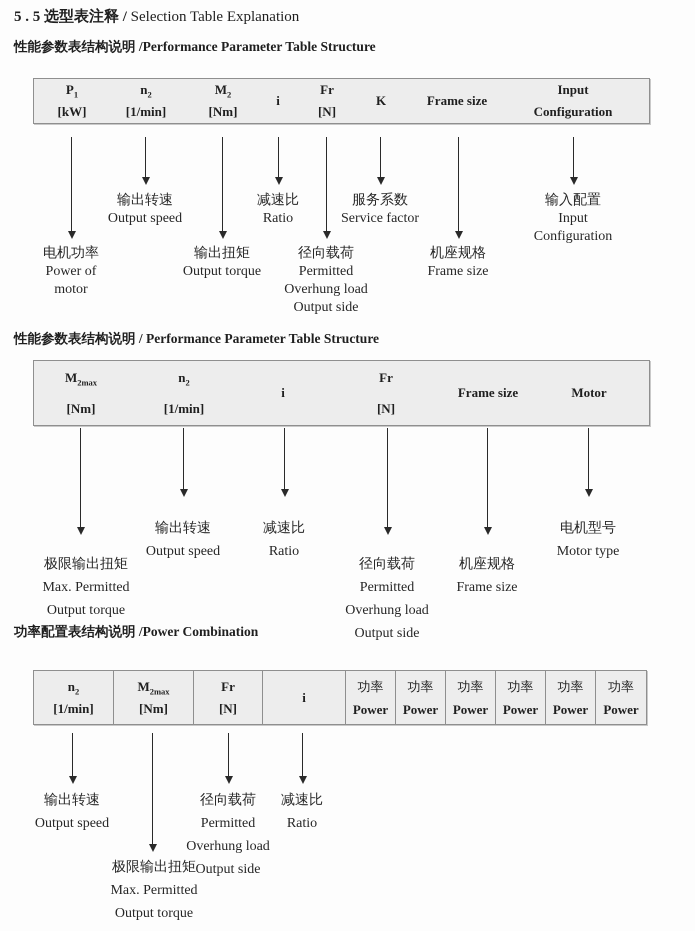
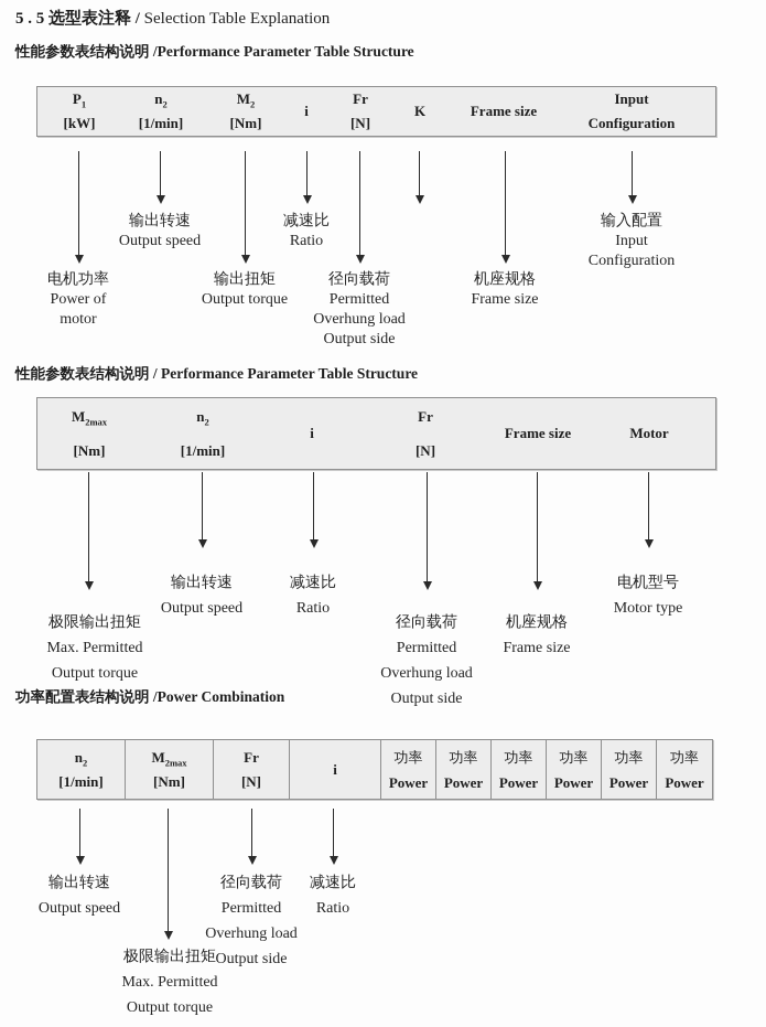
  5 . 5 选型表注释 / Selection Table Explanation
  性能参数表结构说明 /Performance Parameter Table Structure
  P1
  [kW]
  n2
  [1/min]
  M2
  [Nm]
  i
  Fr
  [N]
  K
  Frame size
  Input
  Configuration
  输出转速
  Output speed
  减速比
  Ratio
- 服务系数
- Service factor
  输入配置
  Input
  Configuration
  电机功率
  Power of
  motor
  输出扭矩
  Output torque
  径向载荷
  Permitted
  Overhung load
  Output side
  机座规格
  Frame size
  性能参数表结构说明 / Performance Parameter Table Structure
  M2max
  [Nm]
  n2
  [1/min]
  i
  Fr
  [N]
  Frame size
  Motor
  输出转速
  Output speed
  减速比
  Ratio
  电机型号
  Motor type
  极限输出扭矩
  Max. Permitted
  Output torque
  径向载荷
  Permitted
  Overhung load
  Output side
  机座规格
  Frame size
  功率配置表结构说明 /Power Combination
  n2
  [1/min]
  M2max
  [Nm]
  Fr
  [N]
  i
  功率
  Power
  功率
  Power
  功率
  Power
  功率
  Power
  功率
  Power
  功率
  Power
  输出转速
  Output speed
  径向载荷
  Permitted
  Overhung load
  Output side
  减速比
  Ratio
  极限输出扭矩
  Max. Permitted
  Output torque
